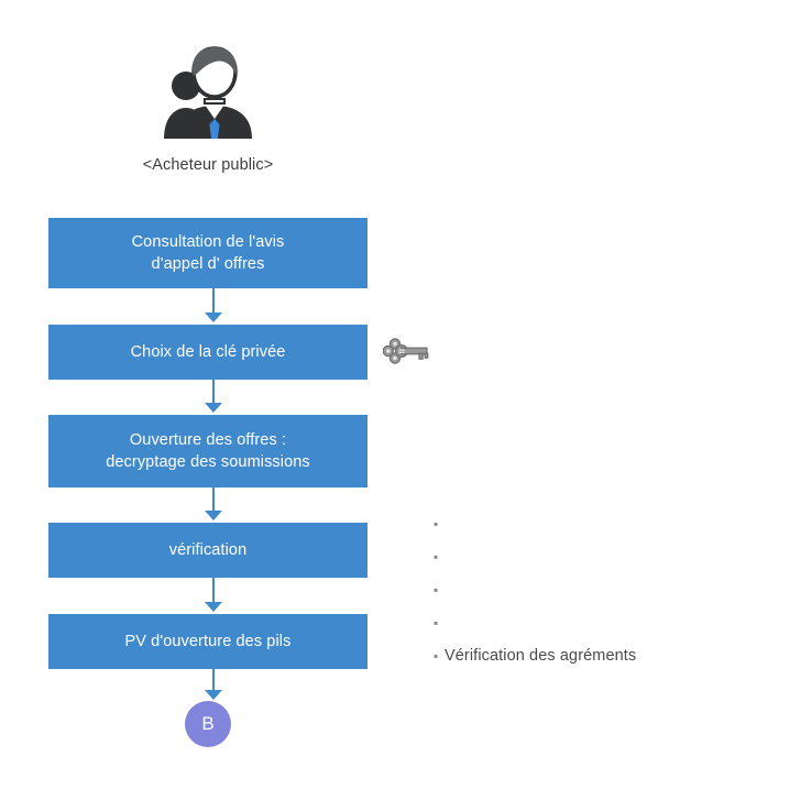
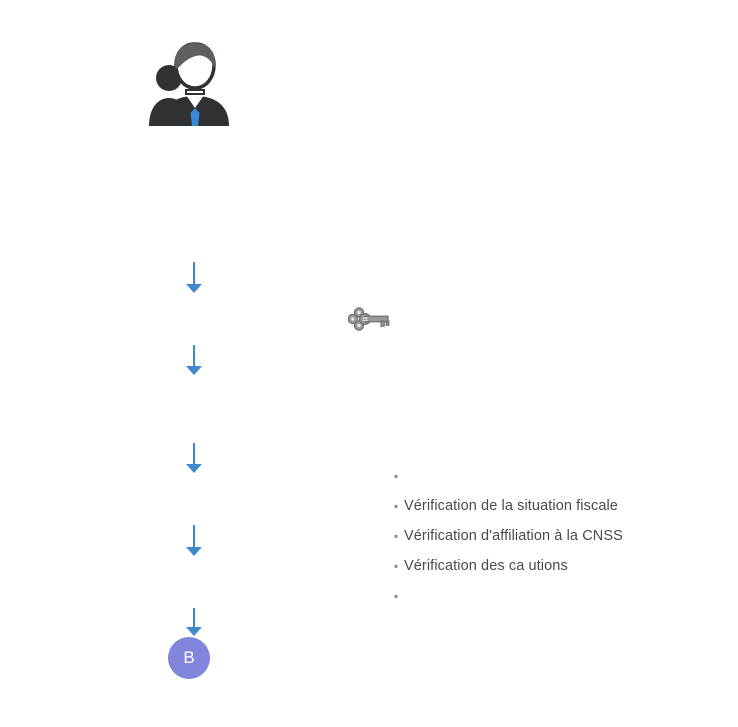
- <Acheteur public>
- Consultation de l'avis
- d'appel d' offres
- Choix de la clé privée
- Ouverture des offres :
- decryptage des soumissions
- vérification
- PV d'ouverture des pils
  B
  ▪
  ▪
+ Vérification de la situation fiscale
  ▪
+ Vérification d'affiliation à la CNSS
  ▪
+ Vérification des ca utions
  ▪
- Vérification des agréments
